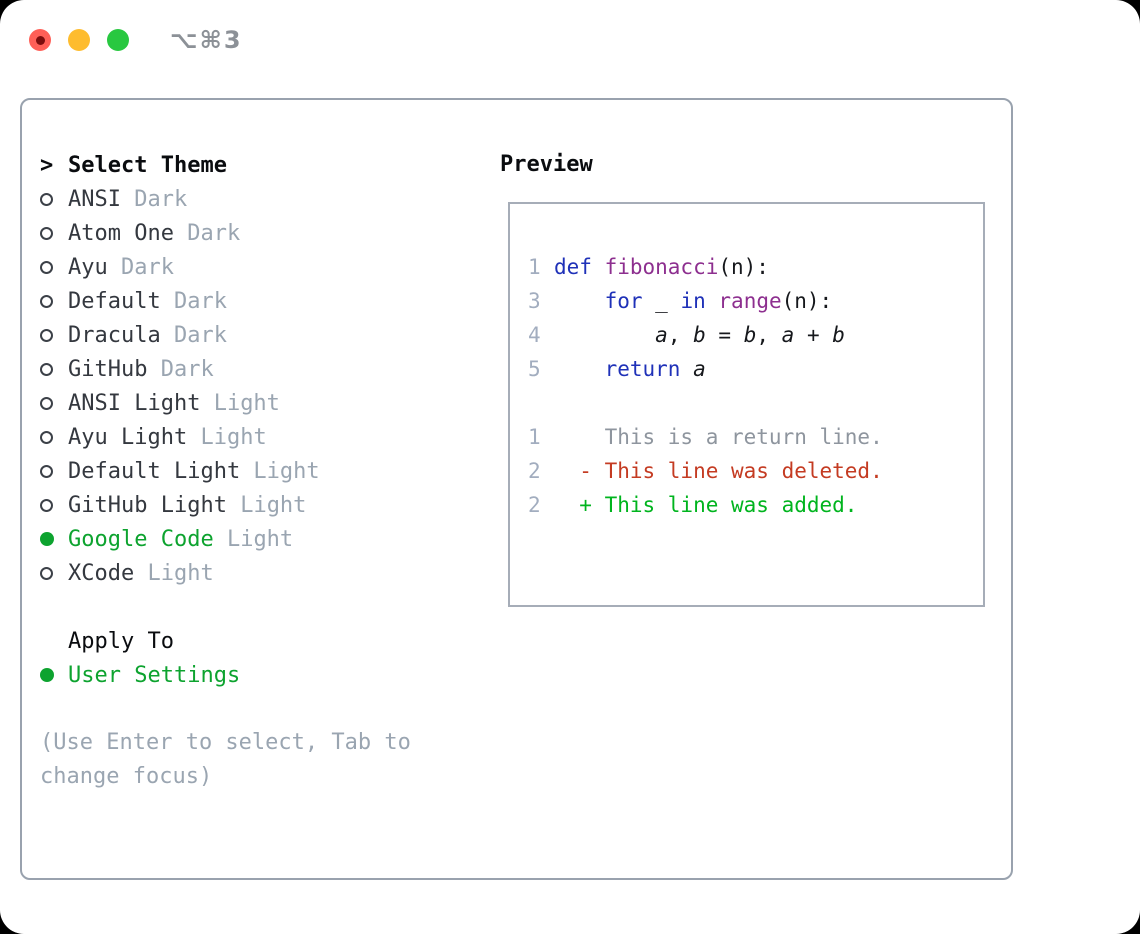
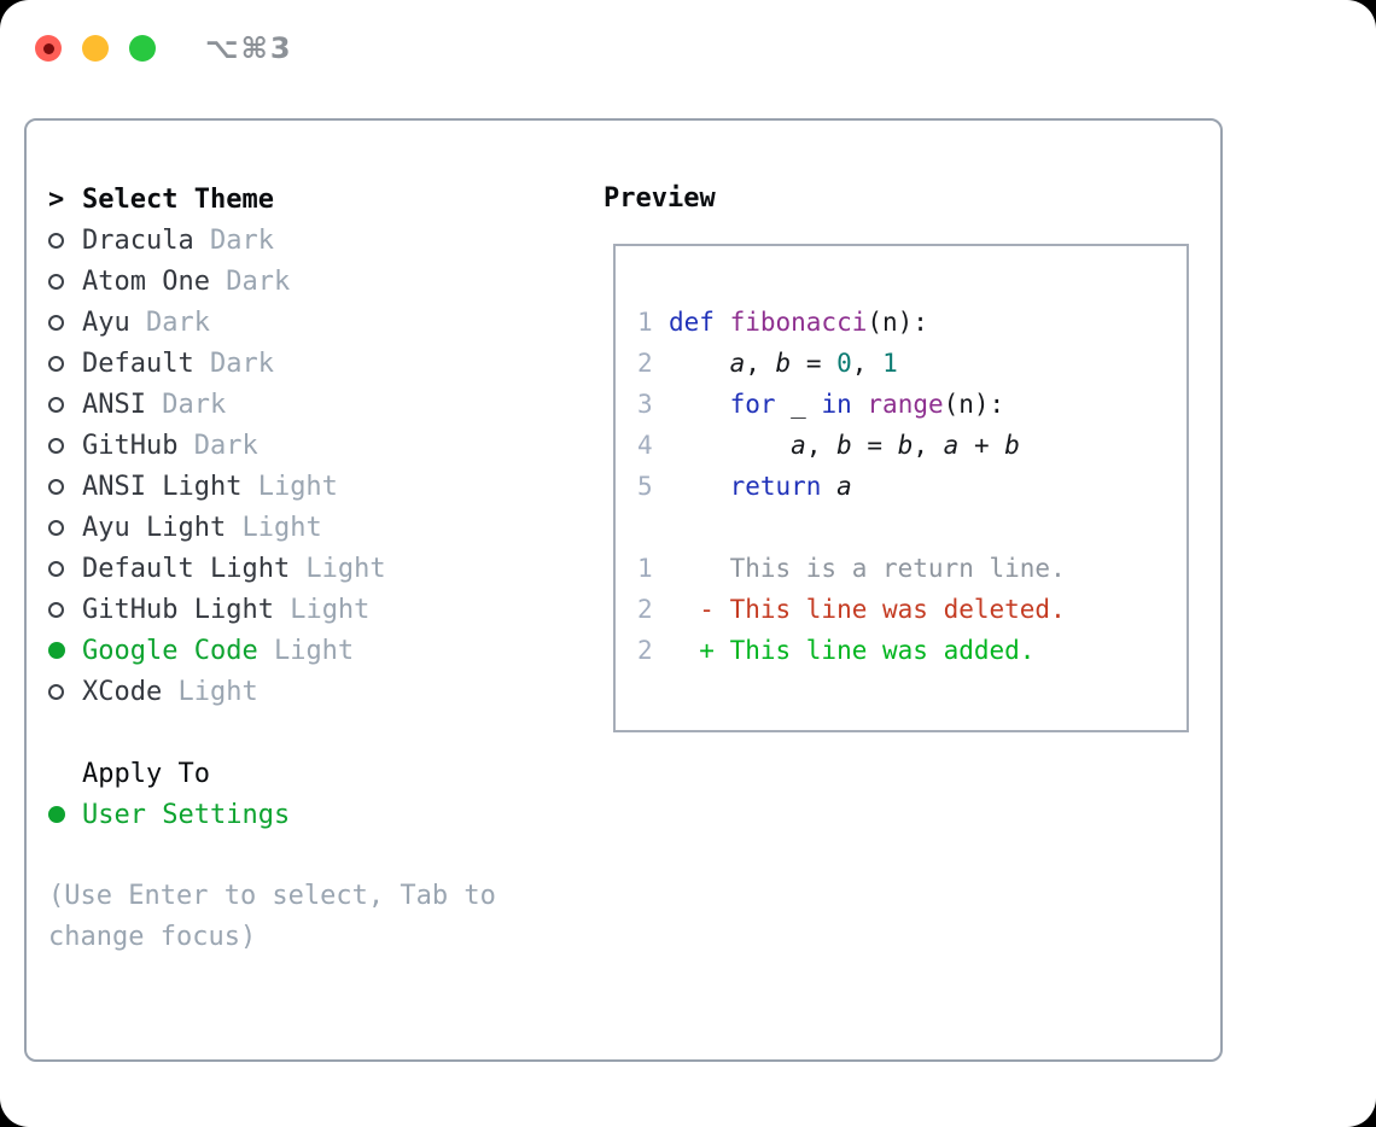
  ⌥⌘3
  >
  Select Theme
- ANSI
+ Dracula
  Dark
  Atom One
  Dark
  Ayu
  Dark
  Default
  Dark
- Dracula
+ ANSI
  Dark
  GitHub
  Dark
  ANSI Light
  Light
  Ayu Light
  Light
  Default Light
  Light
  GitHub Light
  Light
  Google Code
  Light
  XCode
  Light
  Apply To
  User Settings
  (Use Enter to select, Tab to
  change focus)
  Preview
  1 def fibonacci(n):
+ 2 a, b = 0, 1
  3 for _ in range(n):
  4 a, b = b, a + b
  5 return a
  1 This is a return line.
  2 - This line was deleted.
  2 + This line was added.
